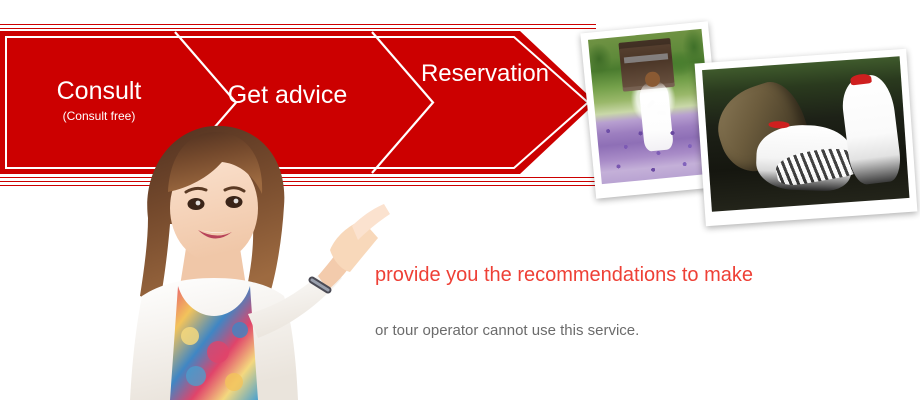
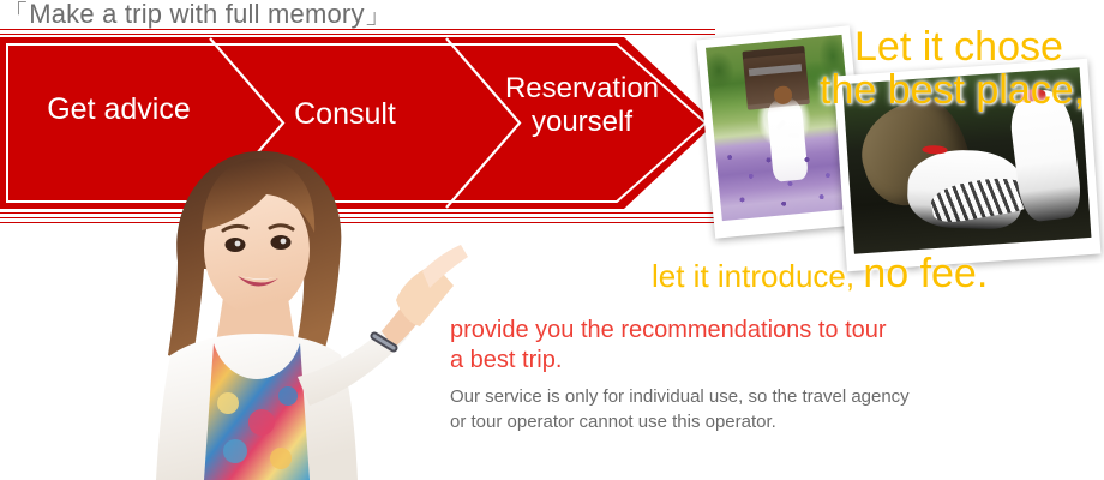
+ 「Make a trip with full memory」
- Consult
+ Get advice
- (Consult free)
- Get advice
+ Consult
  Reservation
+ yourself
+ Let it chose
+ the best place,
+ let it introduce, no fee.
- provide you the recommendations to make
+ provide you the recommendations to tour
+ a best trip.
+ Our service is only for individual use, so the travel agency
- or tour operator cannot use this service.
+ or tour operator cannot use this operator.
